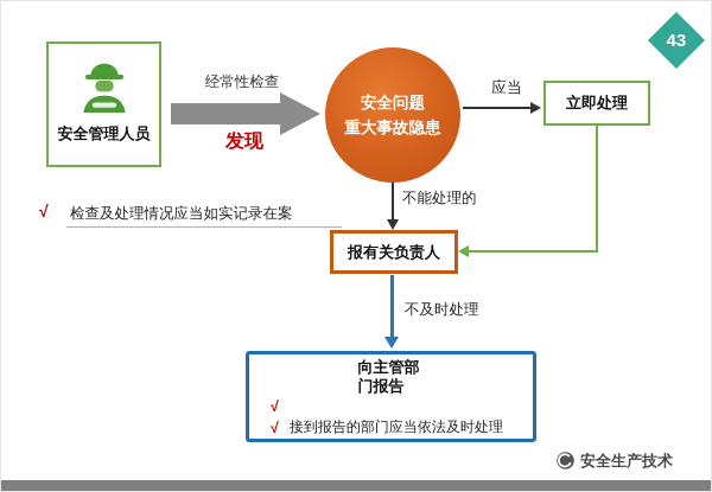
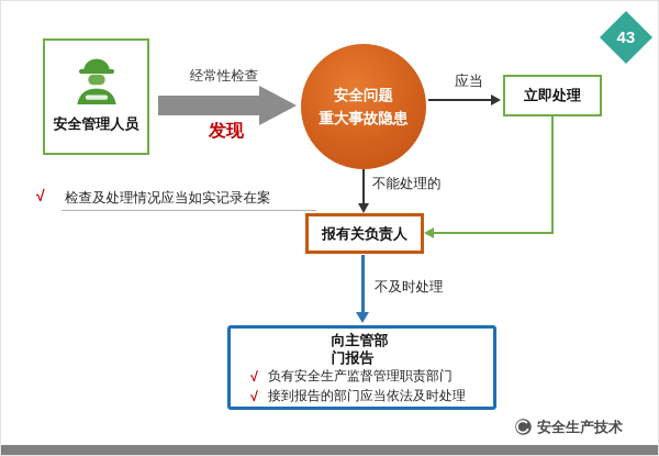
  安全管理人员
  经常性检查
  发现
  安全问题
  重大事故隐患
  应当
  立即处理
  不能处理的
  报有关负责人
  √
  检查及处理情况应当如实记录在案
  不及时处理
  向主管部门报告
  √
+ 负有安全生产监督管理职责部门
  √
  接到报告的部门应当依法及时处理
  安全生产技术
